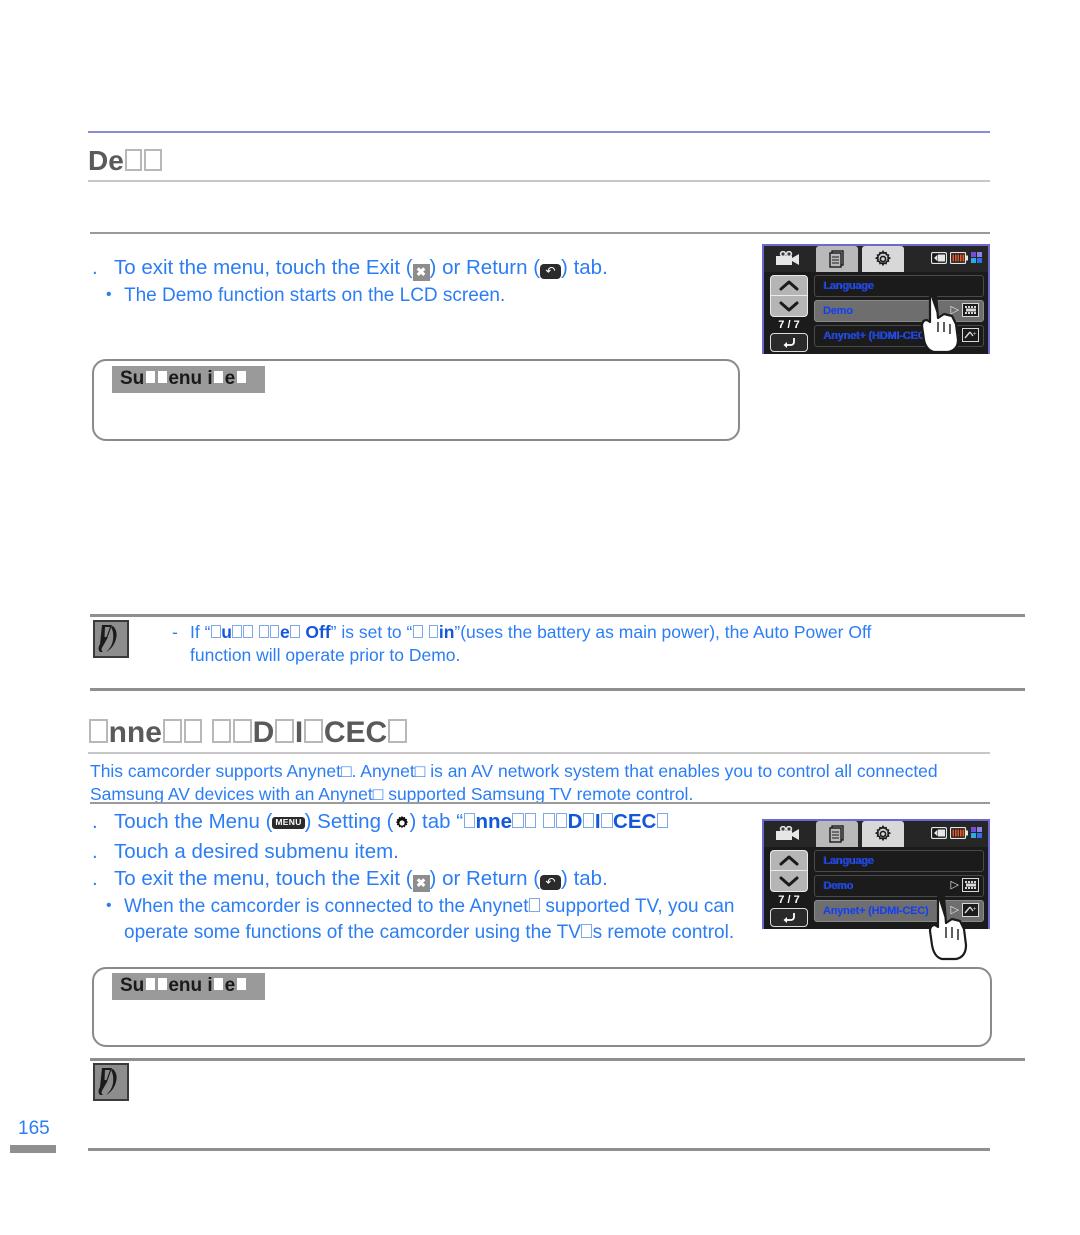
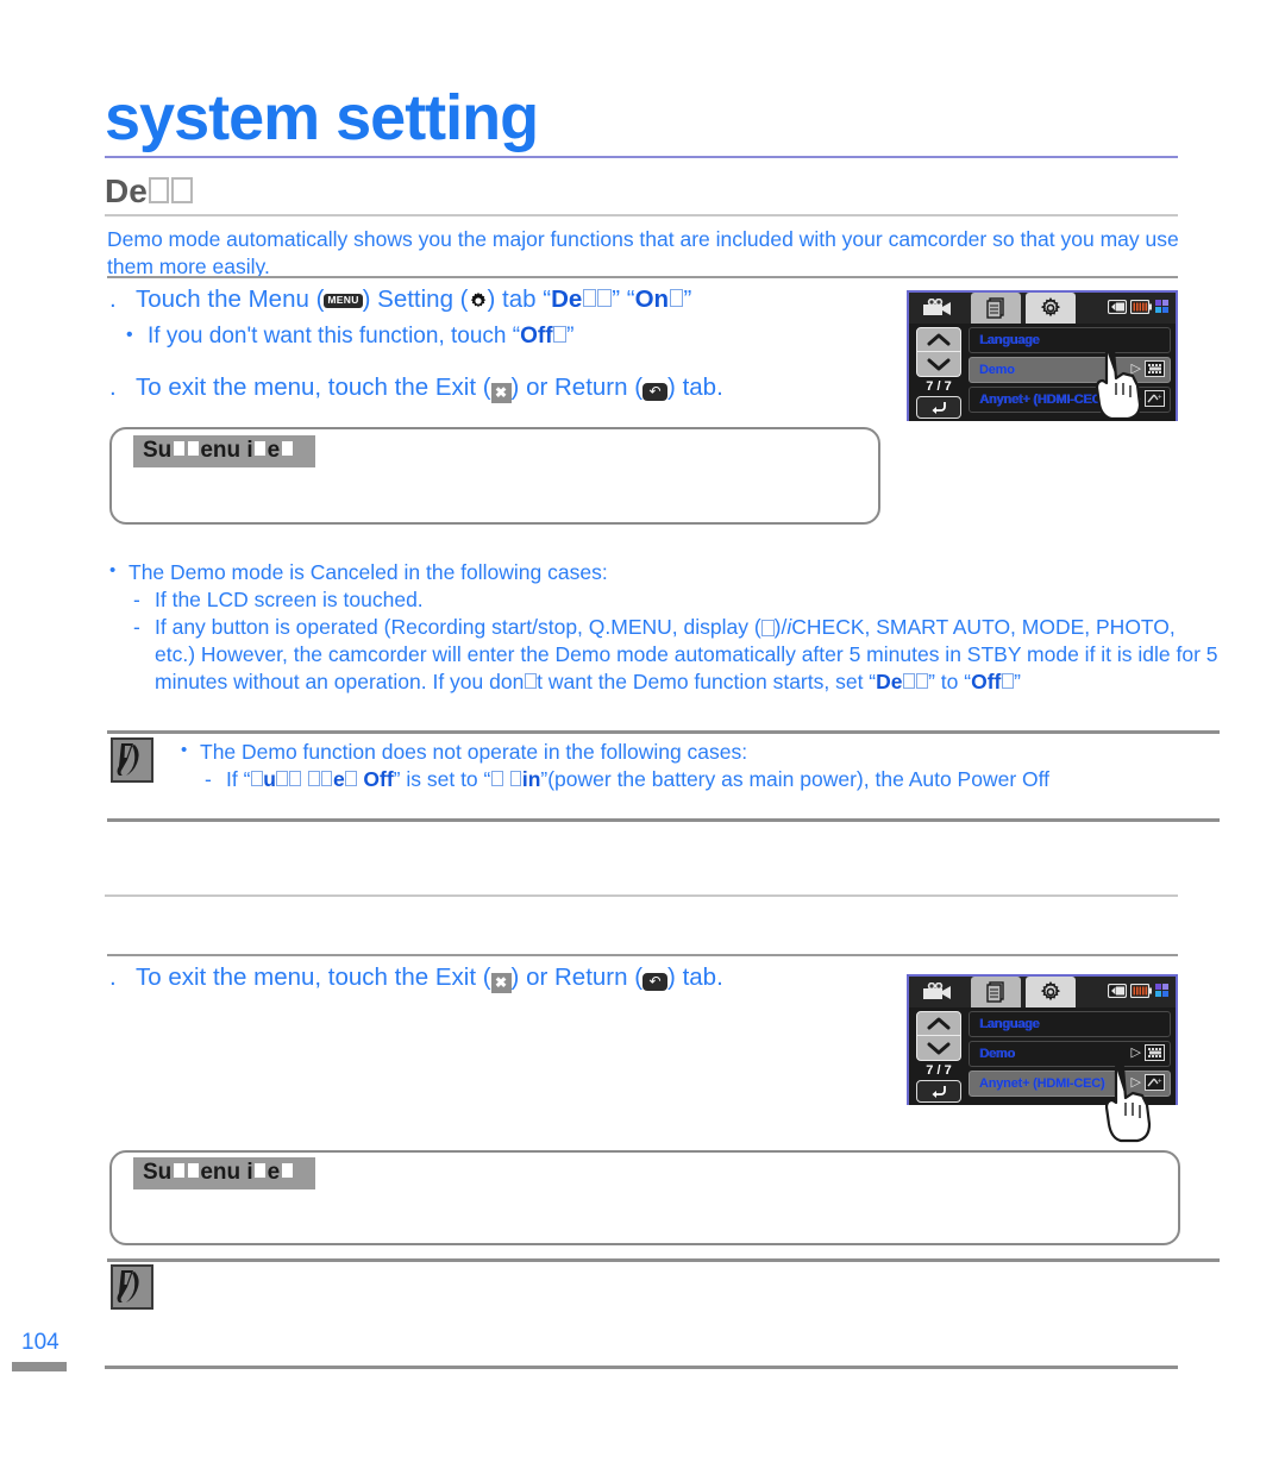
+ system setting
  De
+ Demo mode automatically shows you the major functions that are included with your camcorder so that you may use them more easily.
+ . Touch the Menu ( MENU ) Setting ( ) tab “De ” “On ”
+ If you don't want this function, touch “Off ”
  . To exit the menu, touch the Exit ( ✖ ) or Return ( ↶ ) tab.
- The Demo function starts on the LCD screen.
  Su enu i e
+ The Demo mode is Canceled in the following cases:
+ If the LCD screen is touched.
+ If any button is operated (Recording start/stop, Q.MENU, display ( )/iCHECK, SMART AUTO, MODE, PHOTO, etc.) However, the camcorder will enter the Demo mode automatically after 5 minutes in STBY mode if it is idle for 5 minutes without an operation. If you don t want the Demo function starts, set “De ” to “Off ”
+ The Demo function does not operate in the following cases:
- If “ u e Off” is set to “ in”(uses the battery as main power), the Auto Power Off
+ If “ u e Off” is set to “ in”(power the battery as main power), the Auto Power Off
- function will operate prior to Demo.
- nne D I CEC
- This camcorder supports Anynet□. Anynet□ is an AV network system that enables you to control all connected Samsung AV devices with an Anynet□ supported Samsung TV remote control.
- . Touch the Menu ( MENU ) Setting ( ) tab “ nne D I CEC
- . Touch a desired submenu item.
  . To exit the menu, touch the Exit ( ✖ ) or Return ( ↶ ) tab.
- When the camcorder is connected to the Anynet supported TV, you can operate some functions of the camcorder using the TV s remote control.
  Su enu i e
  7 / 7
  Language
  Demo
  ▷
  Anynet+ (HDMI-CEC
  7 / 7
  Language
  Demo
  ▷
  Anynet+ (HDMI-CEC)
  ▷
- 165
+ 104
